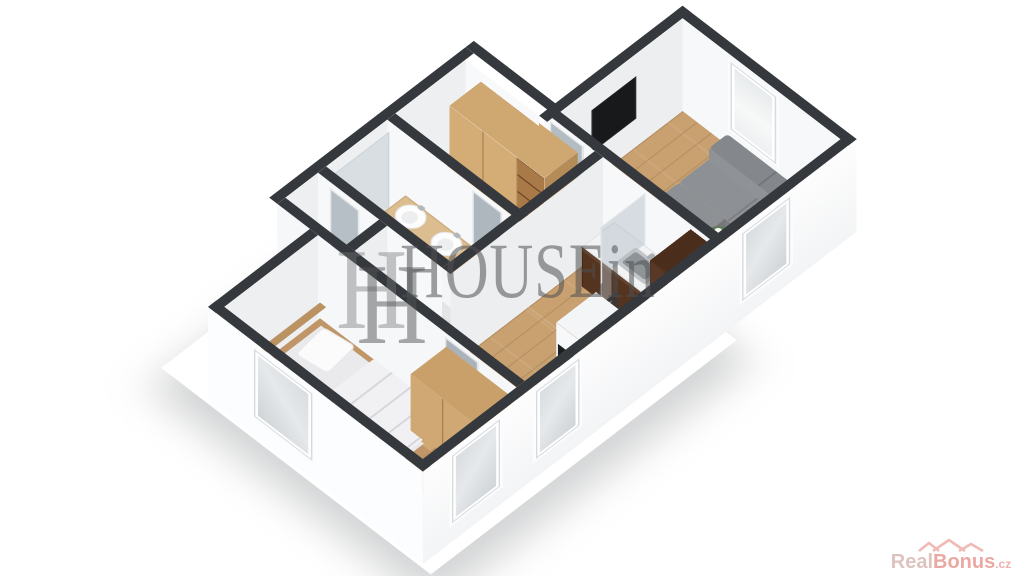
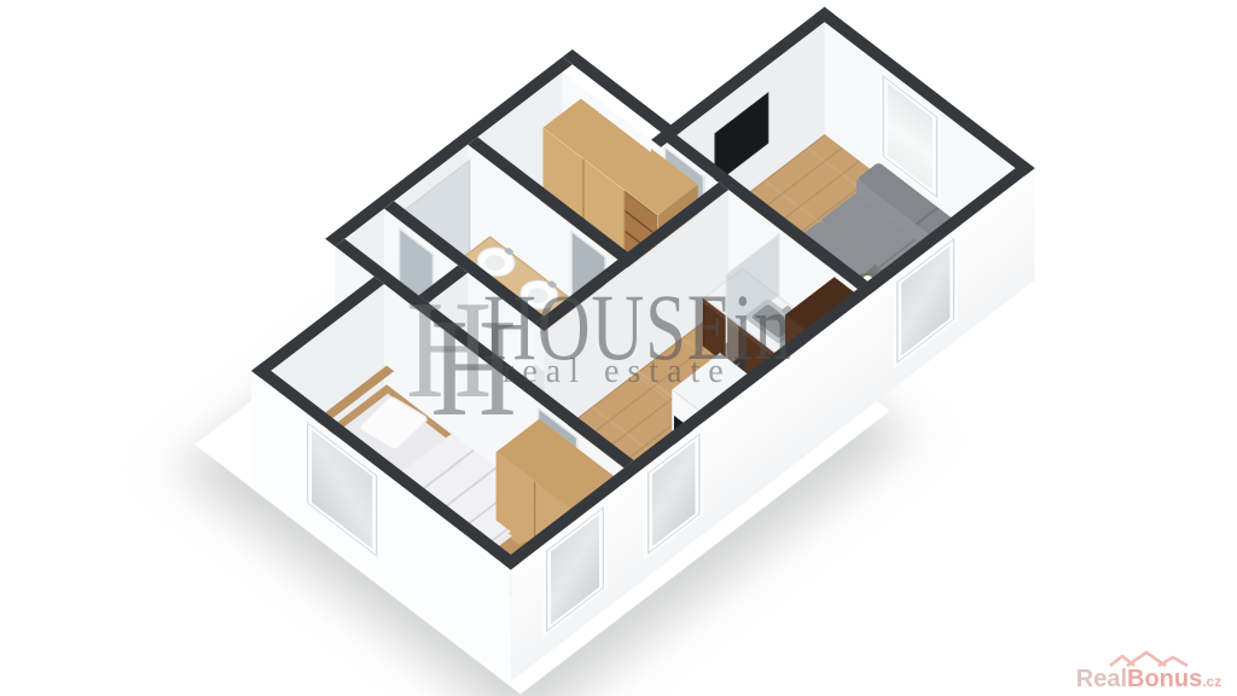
  H
  H
  HOUSEin
+ real estate
  RealBonus.cz
